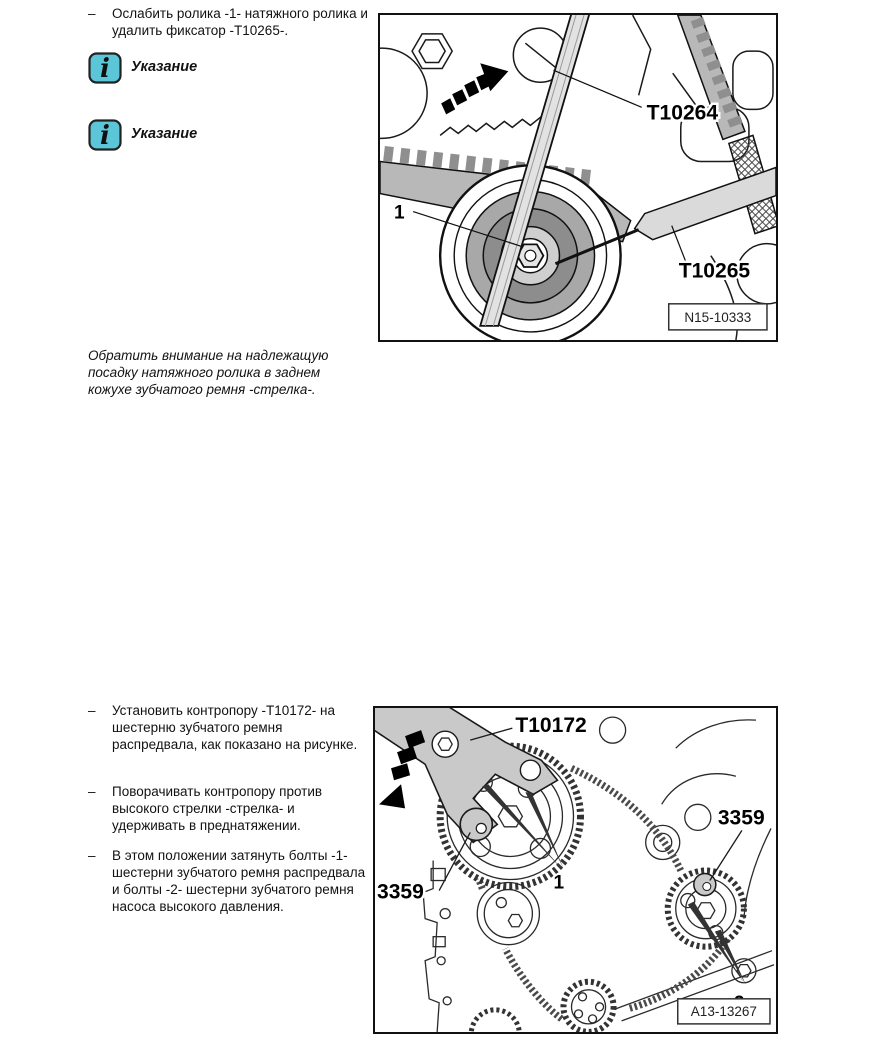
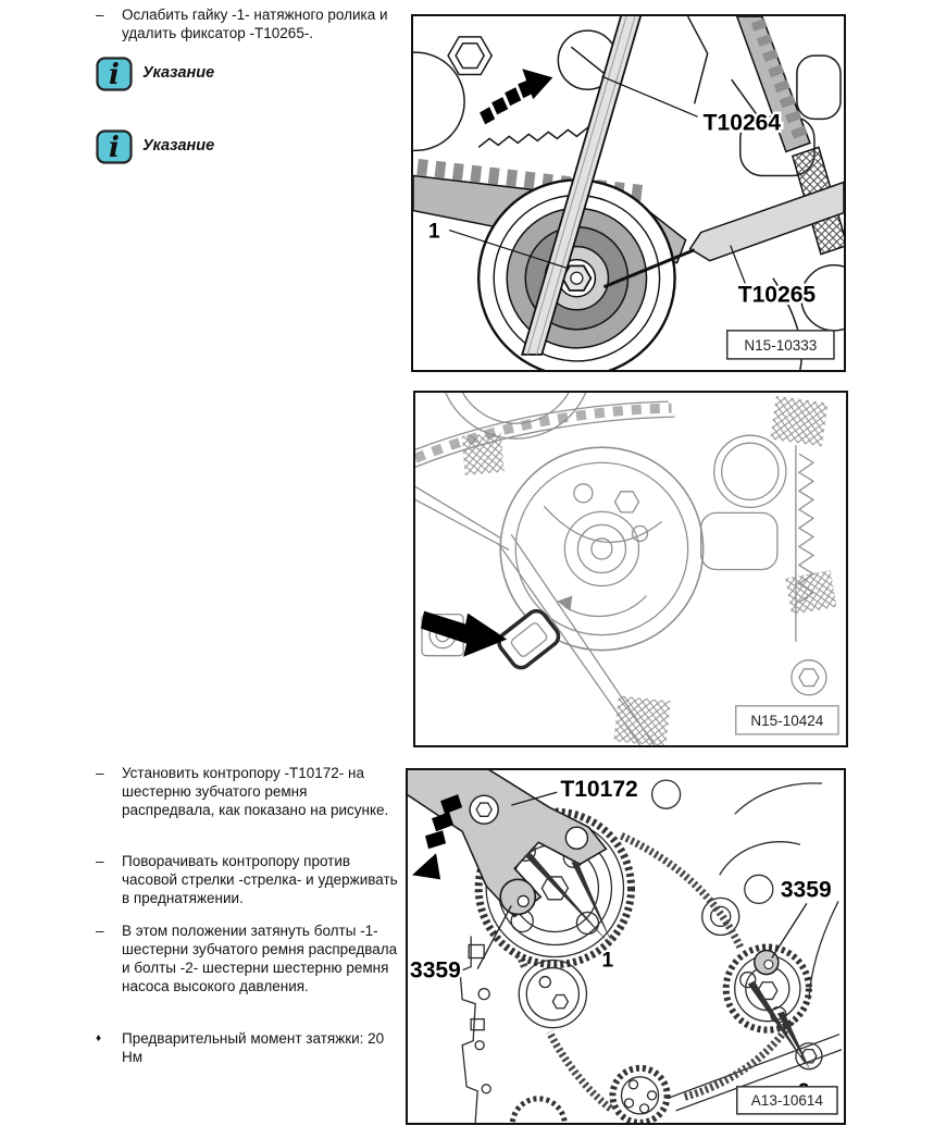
  –
- Ослабить ролика -1- натяжного ролика и удалить фиксатор -T10265-.
+ Ослабить гайку -1- натяжного ролика и удалить фиксатор -T10265-.
  i
  Указание
  i
  Указание
- Обратить внимание на надлежащую посадку натяжного ролика в заднем кожухе зубчатого ремня -стрелка-.
  –
  Установить контропору -T10172- на шестерню зубчатого ремня распредвала, как показано на рисунке.
  –
- Поворачивать контропору против высокого стрелки -стрелка- и удерживать в преднатяжении.
+ Поворачивать контропору против часовой стрелки -стрелка- и удерживать в преднатяжении.
  –
- В этом положении затянуть болты -1- шестерни зубчатого ремня распредвала и болты -2- шестерни зубчатого ремня насоса высокого давления.
+ В этом положении затянуть болты -1- шестерни зубчатого ремня распредвала и болты -2- шестерни шестерню ремня насоса высокого давления.
+ ♦
+ Предварительный момент затяжки: 20 Нм
  T10264
  T10265
  1
  N15-10333
+ N15-10424
  T10172
  3359
  3359
  1
- A13-13267
+ A13-10614
